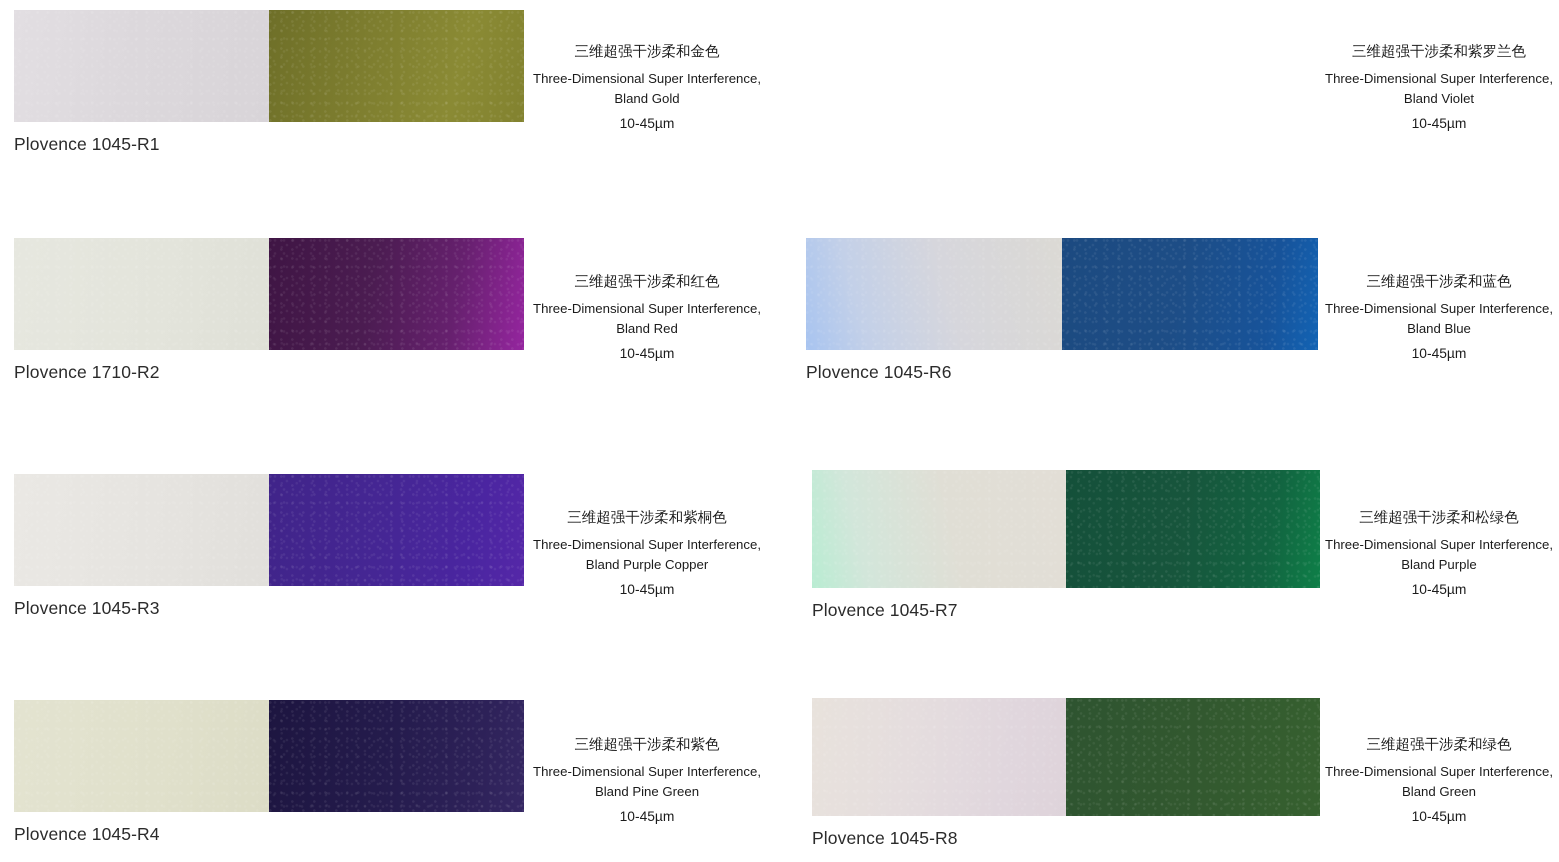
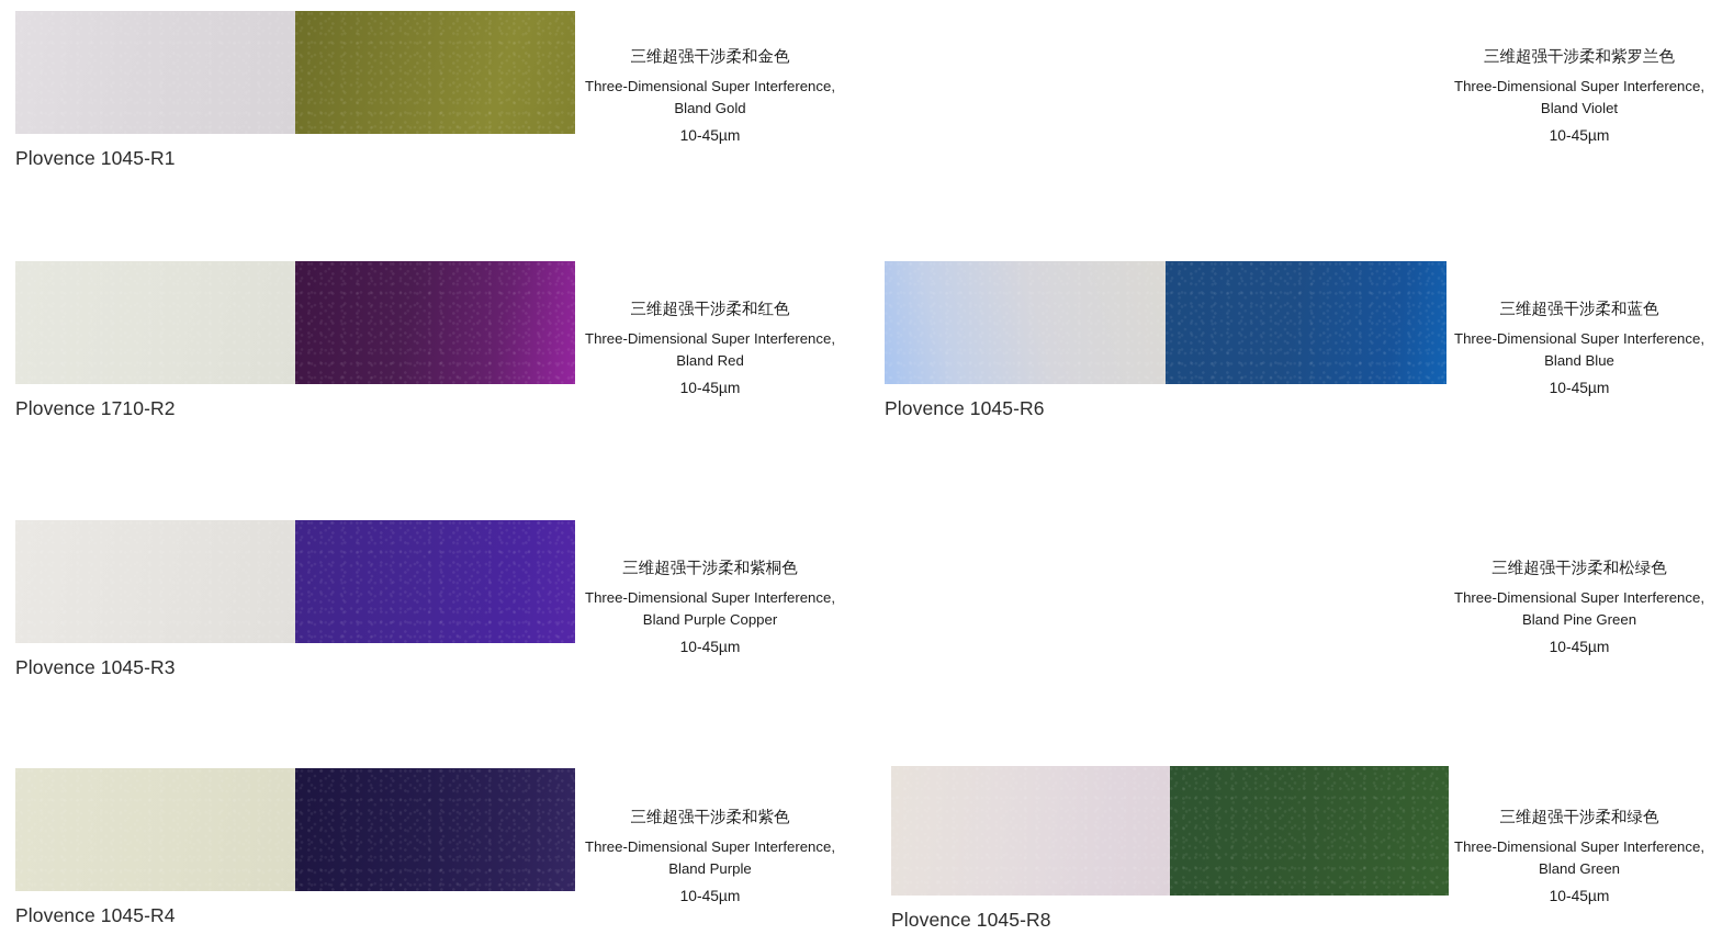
  Plovence 1045-R1
  三维超强干涉柔和金色
  Three-Dimensional Super Interference,
  Bland Gold
  10-45µm
  Plovence 1710-R2
  三维超强干涉柔和红色
  Three-Dimensional Super Interference,
  Bland Red
  10-45µm
  Plovence 1045-R3
  三维超强干涉柔和紫桐色
  Three-Dimensional Super Interference,
  Bland Purple Copper
  10-45µm
  Plovence 1045-R4
  三维超强干涉柔和紫色
  Three-Dimensional Super Interference,
- Bland Pine Green
+ Bland Purple
  10-45µm
  三维超强干涉柔和紫罗兰色
  Three-Dimensional Super Interference,
  Bland Violet
  10-45µm
  Plovence 1045-R6
  三维超强干涉柔和蓝色
  Three-Dimensional Super Interference,
  Bland Blue
  10-45µm
- Plovence 1045-R7
  三维超强干涉柔和松绿色
  Three-Dimensional Super Interference,
- Bland Purple
+ Bland Pine Green
  10-45µm
  Plovence 1045-R8
  三维超强干涉柔和绿色
  Three-Dimensional Super Interference,
  Bland Green
  10-45µm
